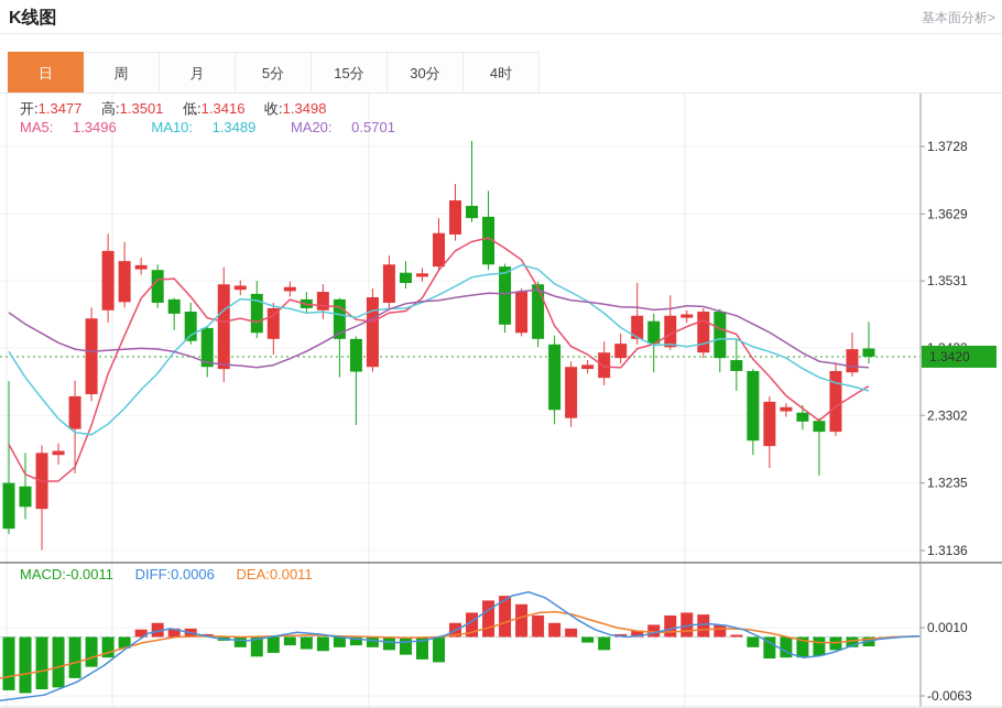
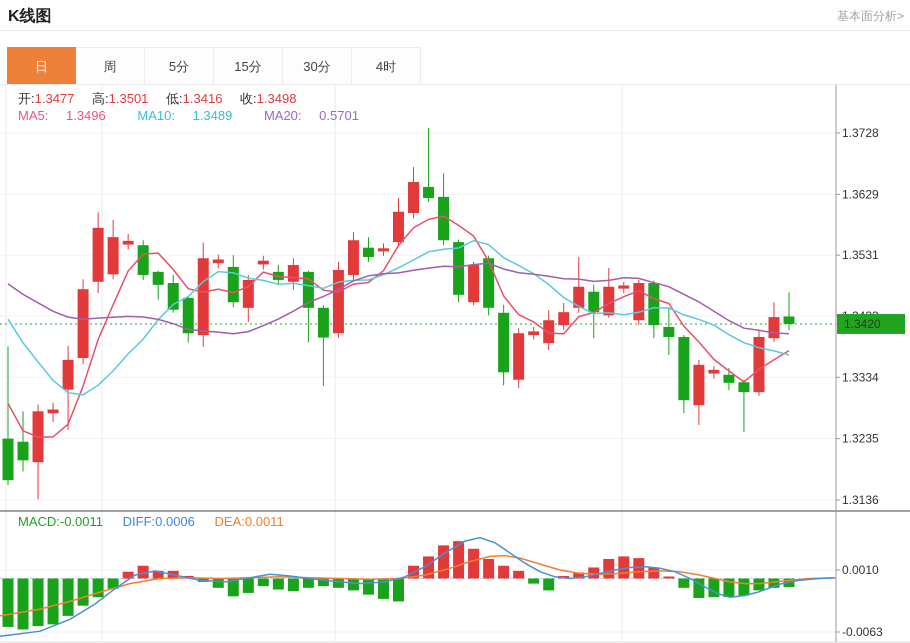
  K线图
  基本面分析>
  日
  周
- 月
  5分
  15分
  30分
  4时
  开:1.3477 高:1.3501 低:1.3416 收:1.3498
  MA5: 1.3496 MA10: 1.3489 MA20: 0.5701
  MACD:-0.0011 DIFF:0.0006 DEA:0.0011
  1.3728
  1.3629
  1.3531
- 2.3302
+ 1.3334
  1.3235
  1.3136
  0.0010
  -0.0063
  1.3420
